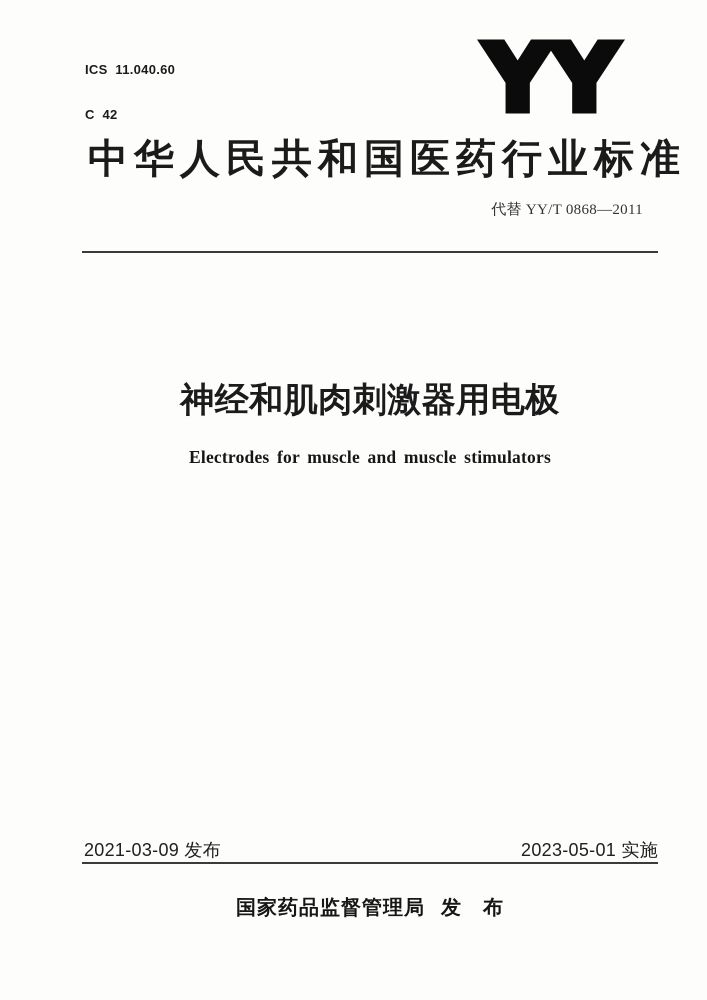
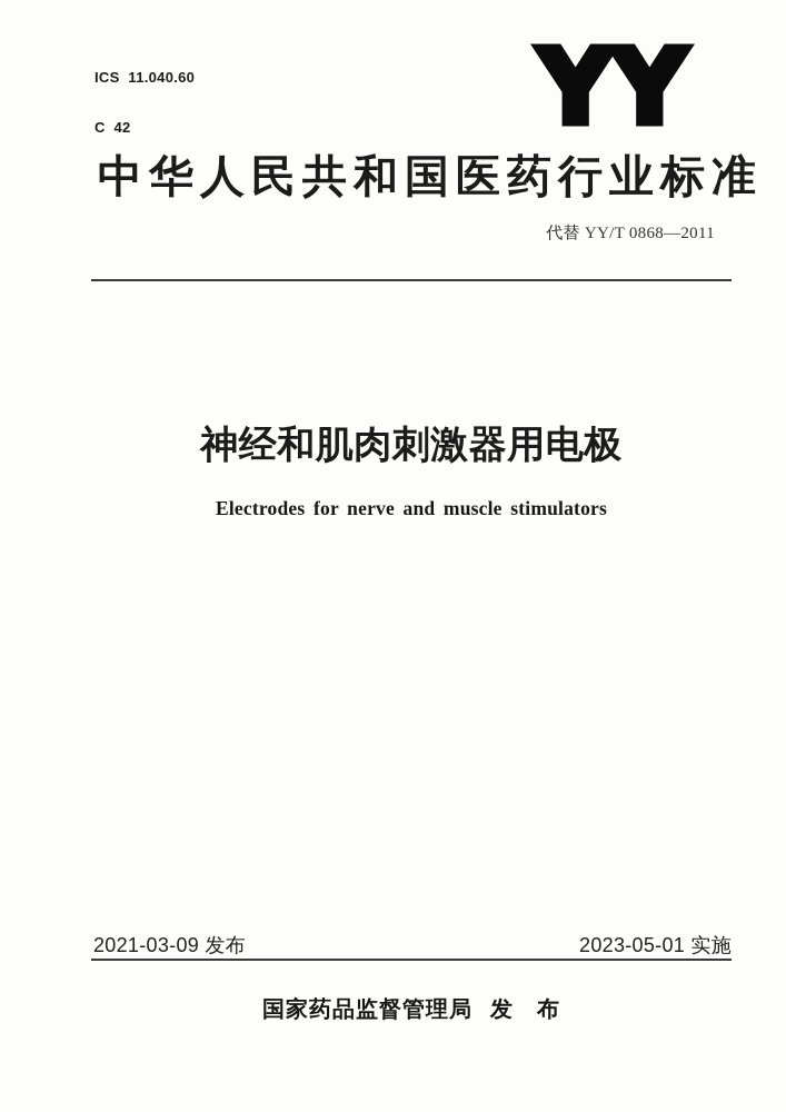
  ICS 11.040.60
  C 42
  YY
  中华人民共和国医药行业标准
  代替 YY/T 0868—2011
  神经和肌肉刺激器用电极
- Electrodes for muscle and muscle stimulators
+ Electrodes for nerve and muscle stimulators
  2021-03-09 发布
  2023-05-01 实施
  国家药品监督管理局
  发 布
